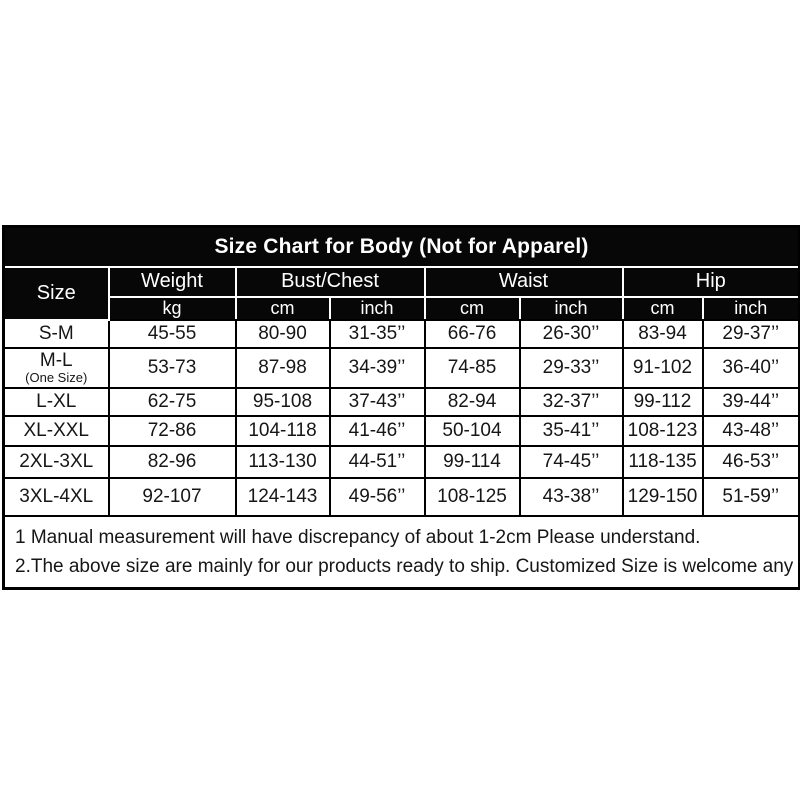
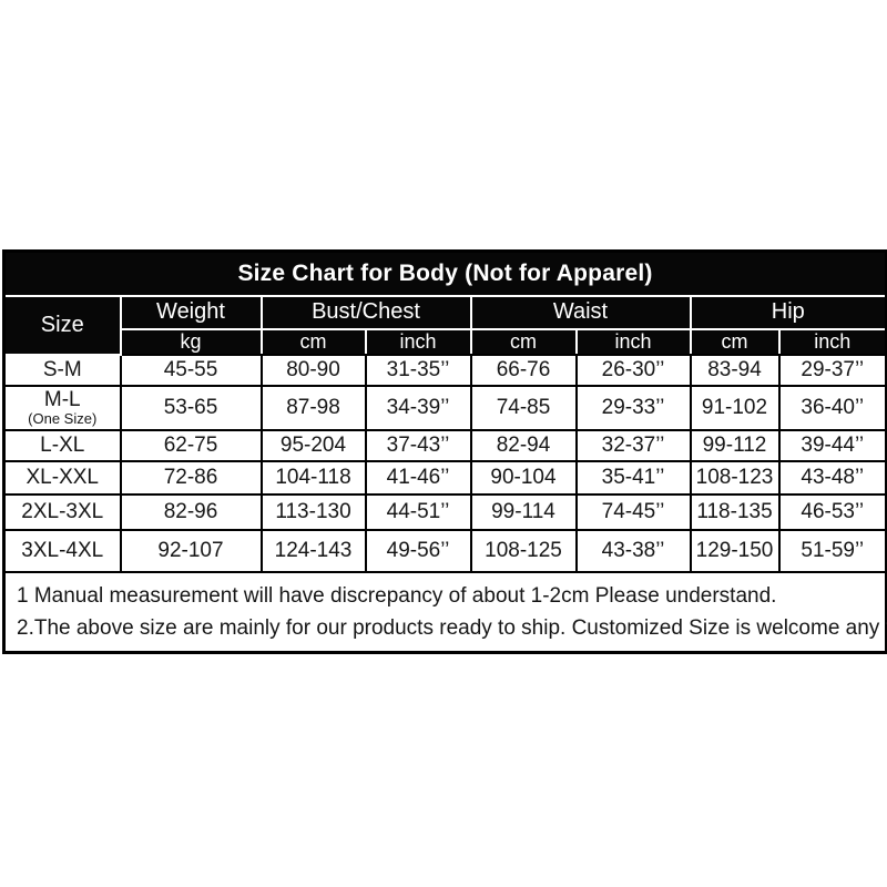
  Size Chart for Body (Not for Apparel)
  Size	Weight	Bust/Chest	Waist	Hip
  kg	cm	inch	cm	inch	cm	inch
  S-M	45-55	80-90	31-35’’	66-76	26-30’’	83-94	29-37’’
- M-L (One Size)	53-73	87-98	34-39’’	74-85	29-33’’	91-102	36-40’’
+ M-L (One Size)	53-65	87-98	34-39’’	74-85	29-33’’	91-102	36-40’’
- L-XL	62-75	95-108	37-43’’	82-94	32-37’’	99-112	39-44’’
+ L-XL	62-75	95-204	37-43’’	82-94	32-37’’	99-112	39-44’’
- XL-XXL	72-86	104-118	41-46’’	50-104	35-41’’	108-123	43-48’’
+ XL-XXL	72-86	104-118	41-46’’	90-104	35-41’’	108-123	43-48’’
  2XL-3XL	82-96	113-130	44-51’’	99-114	74-45’’	118-135	46-53’’
  3XL-4XL	92-107	124-143	49-56’’	108-125	43-38’’	129-150	51-59’’
  1 Manual measurement will have discrepancy of about 1-2cm Please understand. 2.The above size are mainly for our products ready to ship. Customized Size is welcome any
